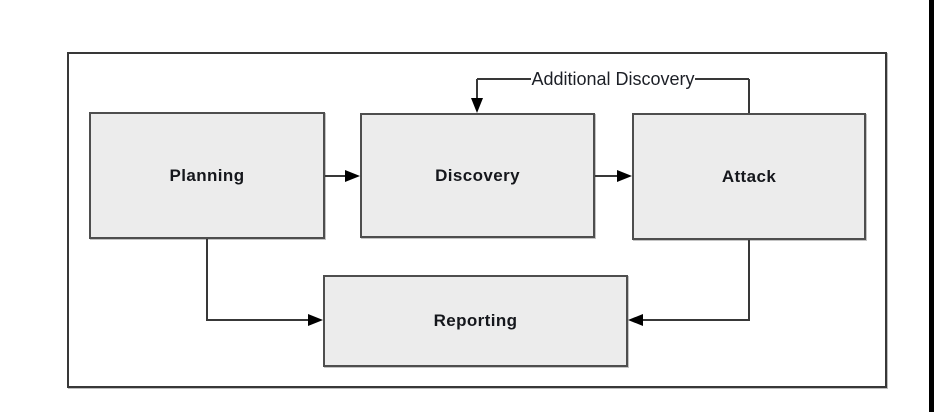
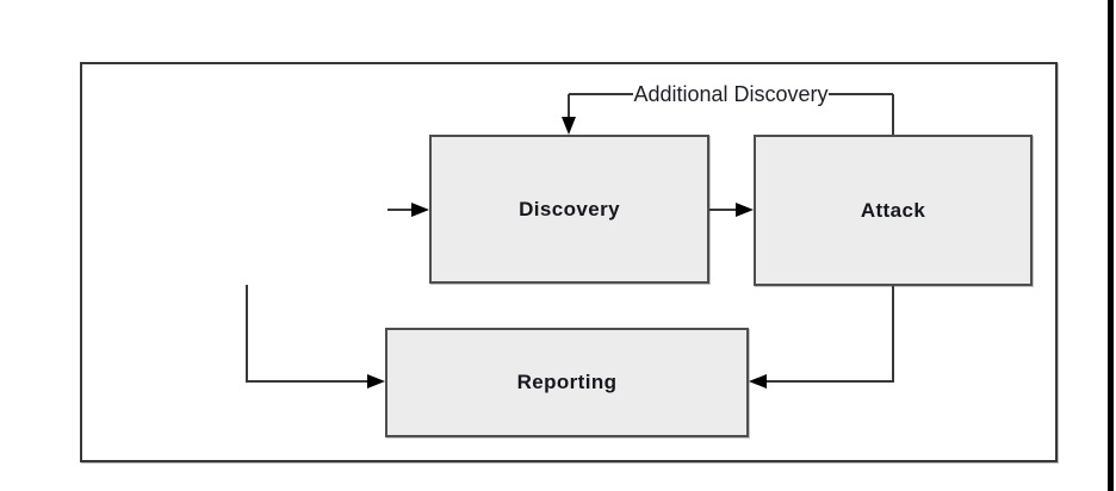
- Planning
  Discovery
  Attack
  Reporting
  Additional Discovery
